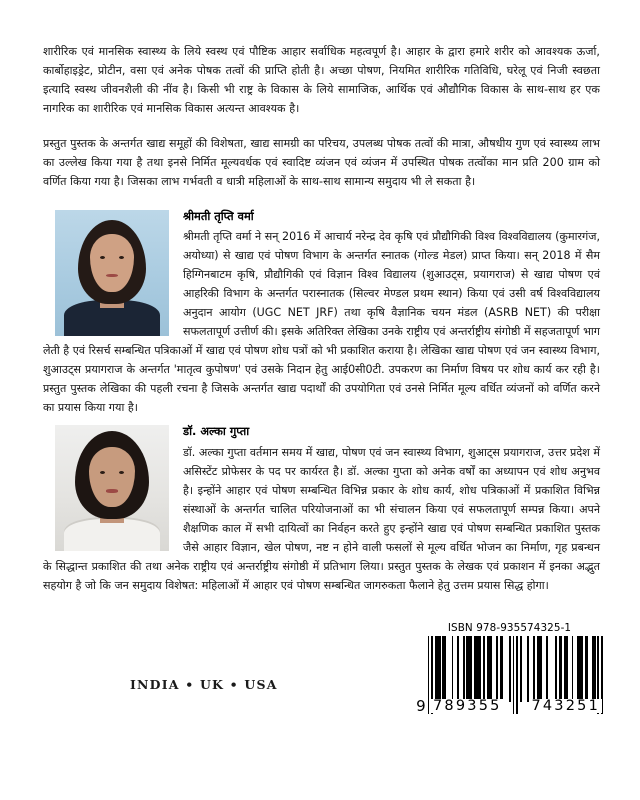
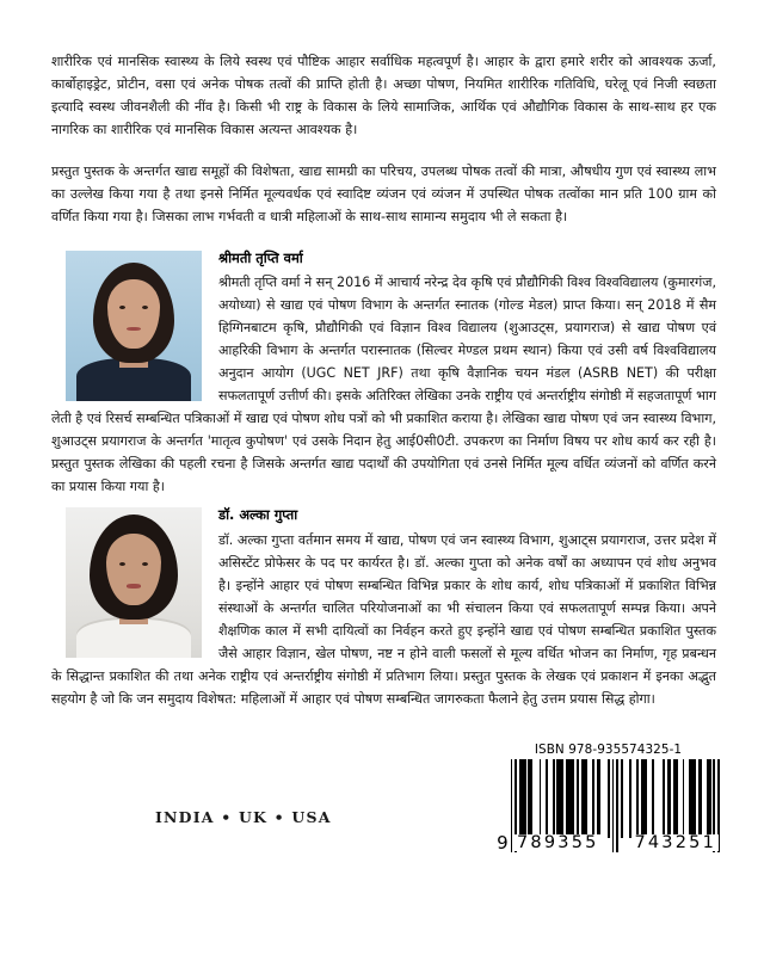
  शारीरिक एवं मानसिक स्वास्थ्य के लिये स्वस्थ एवं पौष्टिक आहार सर्वाधिक महत्वपूर्ण है। आहार के द्वारा हमारे शरीर को आवश्यक ऊर्जा, कार्बोहाइड्रेट, प्रोटीन, वसा एवं अनेक पोषक तत्वों की प्राप्ति होती है। अच्छा पोषण, नियमित शारीरिक गतिविधि, घरेलू एवं निजी स्वछता इत्यादि स्वस्थ जीवनशैली की नींव है। किसी भी राष्ट्र के विकास के लिये सामाजिक, आर्थिक एवं औद्यौगिक विकास के साथ-साथ हर एक नागरिक का शारीरिक एवं मानसिक विकास अत्यन्त आवश्यक है।
- प्रस्तुत पुस्तक के अन्तर्गत खाद्य समूहों की विशेषता, खाद्य सामग्री का परिचय, उपलब्ध पोषक तत्वों की मात्रा, औषधीय गुण एवं स्वास्थ्य लाभ का उल्लेख किया गया है तथा इनसे निर्मित मूल्यवर्धक एवं स्वादिष्ट व्यंजन एवं व्यंजन में उपस्थित पोषक तत्वोंका मान प्रति 200 ग्राम को वर्णित किया गया है। जिसका लाभ गर्भवती व धात्री महिलाओं के साथ-साथ सामान्य समुदाय भी ले सकता है।
+ प्रस्तुत पुस्तक के अन्तर्गत खाद्य समूहों की विशेषता, खाद्य सामग्री का परिचय, उपलब्ध पोषक तत्वों की मात्रा, औषधीय गुण एवं स्वास्थ्य लाभ का उल्लेख किया गया है तथा इनसे निर्मित मूल्यवर्धक एवं स्वादिष्ट व्यंजन एवं व्यंजन में उपस्थित पोषक तत्वोंका मान प्रति 100 ग्राम को वर्णित किया गया है। जिसका लाभ गर्भवती व धात्री महिलाओं के साथ-साथ सामान्य समुदाय भी ले सकता है।
  श्रीमती तृप्ति वर्मा
  श्रीमती तृप्ति वर्मा ने सन् 2016 में आचार्य नरेन्द्र देव कृषि एवं प्रौद्यौगिकी विश्व विश्वविद्यालय (कुमारगंज, अयोध्या) से खाद्य एवं पोषण विभाग के अन्तर्गत स्नातक (गोल्ड मेडल) प्राप्त किया। सन् 2018 में सैम हिग्गिनबाटम कृषि, प्रौद्यौगिकी एवं विज्ञान विश्व विद्यालय (शुआउट्स, प्रयागराज) से खाद्य पोषण एवं आहरिकी विभाग के अन्तर्गत परास्नातक (सिल्वर मेण्डल प्रथम स्थान) किया एवं उसी वर्ष विश्वविद्यालय अनुदान आयोग (UGC NET JRF) तथा कृषि वैज्ञानिक चयन मंडल (ASRB NET) की परीक्षा सफलतापूर्ण उत्तीर्ण की। इसके अतिरिक्त लेखिका उनके राष्ट्रीय एवं अन्तर्राष्ट्रीय संगोष्ठी में सहजतापूर्ण भाग लेती है एवं रिसर्च सम्बन्धित पत्रिकाओं में खाद्य एवं पोषण शोध पत्रों को भी प्रकाशित कराया है। लेखिका खाद्य पोषण एवं जन स्वास्थ्य विभाग, शुआउट्स प्रयागराज के अन्तर्गत 'मातृत्व कुपोषण' एवं उसके निदान हेतु आई0सी0टी. उपकरण का निर्माण विषय पर शोध कार्य कर रही है।प्रस्तुत पुस्तक लेखिका की पहली रचना है जिसके अन्तर्गत खाद्य पदार्थों की उपयोगिता एवं उनसे निर्मित मूल्य वर्धित व्यंजनों को वर्णित करने का प्रयास किया गया है।
  डॉ. अल्का गुप्ता
  डॉ. अल्का गुप्ता वर्तमान समय में खाद्य, पोषण एवं जन स्वास्थ्य विभाग, शुआट्स प्रयागराज, उत्तर प्रदेश में असिस्टेंट प्रोफेसर के पद पर कार्यरत है। डॉ. अल्का गुप्ता को अनेक वर्षों का अध्यापन एवं शोध अनुभव है। इन्होंने आहार एवं पोषण सम्बन्धित विभिन्न प्रकार के शोध कार्य, शोध पत्रिकाओं में प्रकाशित विभिन्न संस्थाओं के अन्तर्गत चालित परियोजनाओं का भी संचालन किया एवं सफलतापूर्ण सम्पन्न किया। अपने शैक्षणिक काल में सभी दायित्वों का निर्वहन करते हुए इन्होंने खाद्य एवं पोषण सम्बन्धित प्रकाशित पुस्तक जैसे आहार विज्ञान, खेल पोषण, नष्ट न होने वाली फसलों से मूल्य वर्धित भोजन का निर्माण, गृह प्रबन्धन के सिद्धान्त प्रकाशित की तथा अनेक राष्ट्रीय एवं अन्तर्राष्ट्रीय संगोष्ठी में प्रतिभाग लिया। प्रस्तुत पुस्तक के लेखक एवं प्रकाशन में इनका अद्भुत सहयोग है जो कि जन समुदाय विशेषत: महिलाओं में आहार एवं पोषण सम्बन्धित जागरुकता फैलाने हेतु उत्तम प्रयास सिद्ध होगा।
  INDIA • UK • USA
  ISBN 978-935574325-1
  9
  789355
  743251
